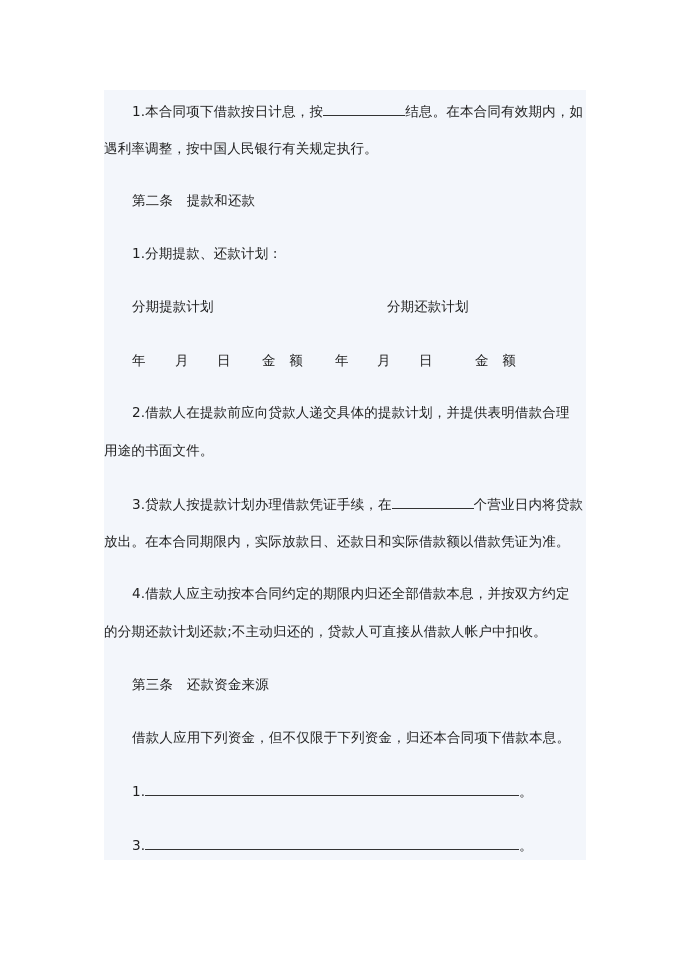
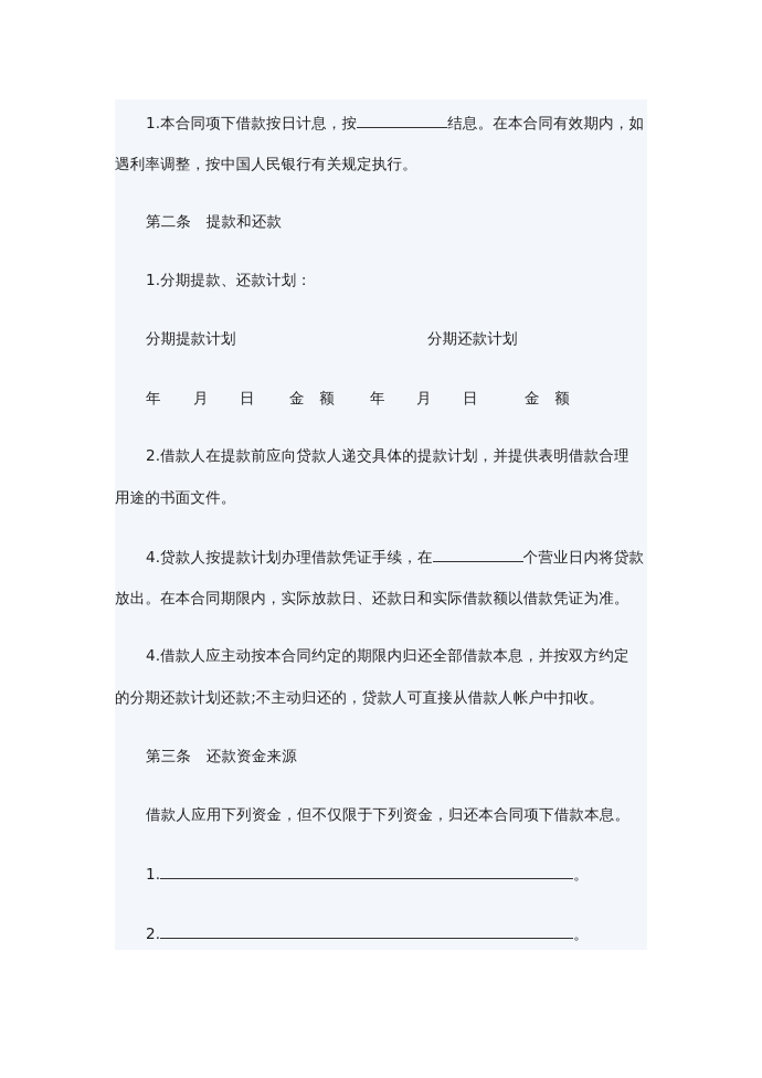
  1.本合同项下借款按日计息，按 结息。在本合同有效期内，如
  遇利率调整，按中国人民银行有关规定执行。
  第二条 提款和还款
  1.分期提款、还款计划：
  分期提款计划
  分期还款计划
  年
  月
  日
  金 额
  年
  月
  日
  金 额
  2.借款人在提款前应向贷款人递交具体的提款计划，并提供表明借款合理
  用途的书面文件。
- 3.贷款人按提款计划办理借款凭证手续，在 个营业日内将贷款
+ 4.贷款人按提款计划办理借款凭证手续，在 个营业日内将贷款
  放出。在本合同期限内，实际放款日、还款日和实际借款额以借款凭证为准。
  4.借款人应主动按本合同约定的期限内归还全部借款本息，并按双方约定
  的分期还款计划还款;不主动归还的，贷款人可直接从借款人帐户中扣收。
  第三条 还款资金来源
  借款人应用下列资金，但不仅限于下列资金，归还本合同项下借款本息。
  1. 。
- 3. 。
+ 2. 。
